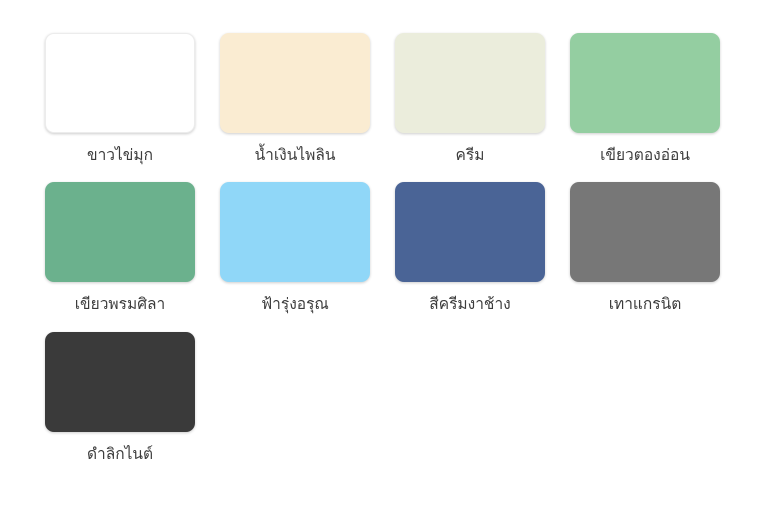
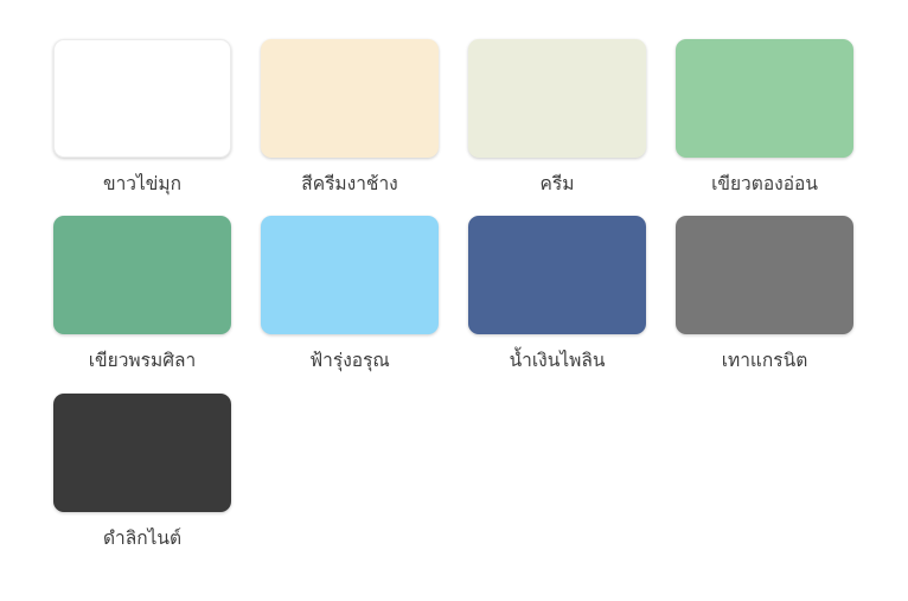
  ขาวไข่มุก
- น้ำเงินไพลิน
+ สีครีมงาช้าง
  ครีม
  เขียวตองอ่อน
  เขียวพรมศิลา
  ฟ้ารุ่งอรุณ
- สีครีมงาช้าง
+ น้ำเงินไพลิน
  เทาแกรนิต
  ดำลิกไนต์
